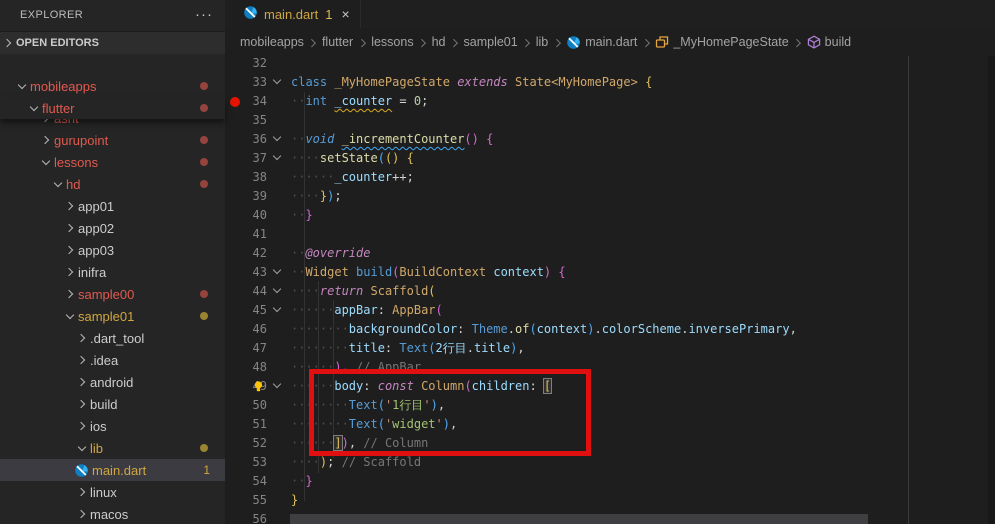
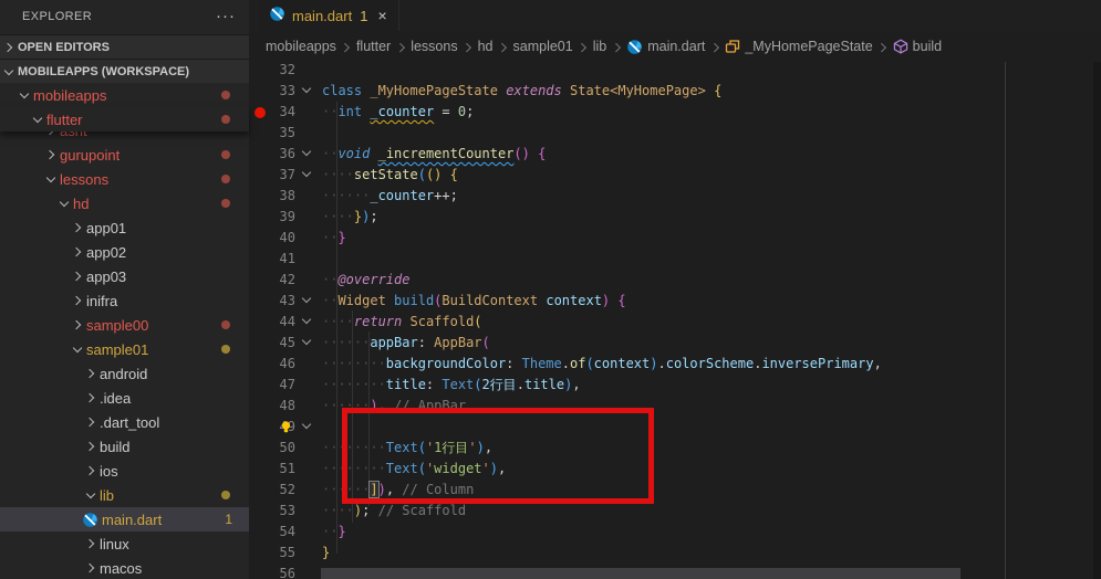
  EXPLORER
  ···
  OPEN EDITORS
+ MOBILEAPPS (WORKSPACE)
  mobileapps
  flutter
  gurupoint
  lessons
  hd
  app01
  app02
  app03
  inifra
  sample00
  sample01
- .dart_tool
+ android
  .idea
- android
+ .dart_tool
  build
  ios
  lib
  main.dart
  1
  linux
  macos
  main.dart
  1
  ×
  mobileapps
  flutter
  lessons
  hd
  sample01
  lib
  main.dart
  _MyHomePageState
  build
  32
  33
  class _MyHomePageState extends State<MyHomePage> {
  34
  ··int _counter = 0;
  35
  36
  ··void _incrementCounter() {
  37
  ····setState(() {
  38
  ······_counter++;
  39
  ····});
  40
  ··}
  41
  42
  ··@override
  43
  ··Widget build(BuildContext context) {
  44
  ····return Scaffold(
  45
  ······appBar: AppBar(
  46
  ········backgroundColor: Theme.of(context).colorScheme.inversePrimary,
  47
  ········title: Text(2行目.title),
  48
  ······), // AppBar
- ······body: const Column(children: [
  50
  ········Text('1行目'),
  51
  ········Text('widget'),
  52
  ······]), // Column
  53
  ····); // Scaffold
  54
  ··}
  55
  }
  56
